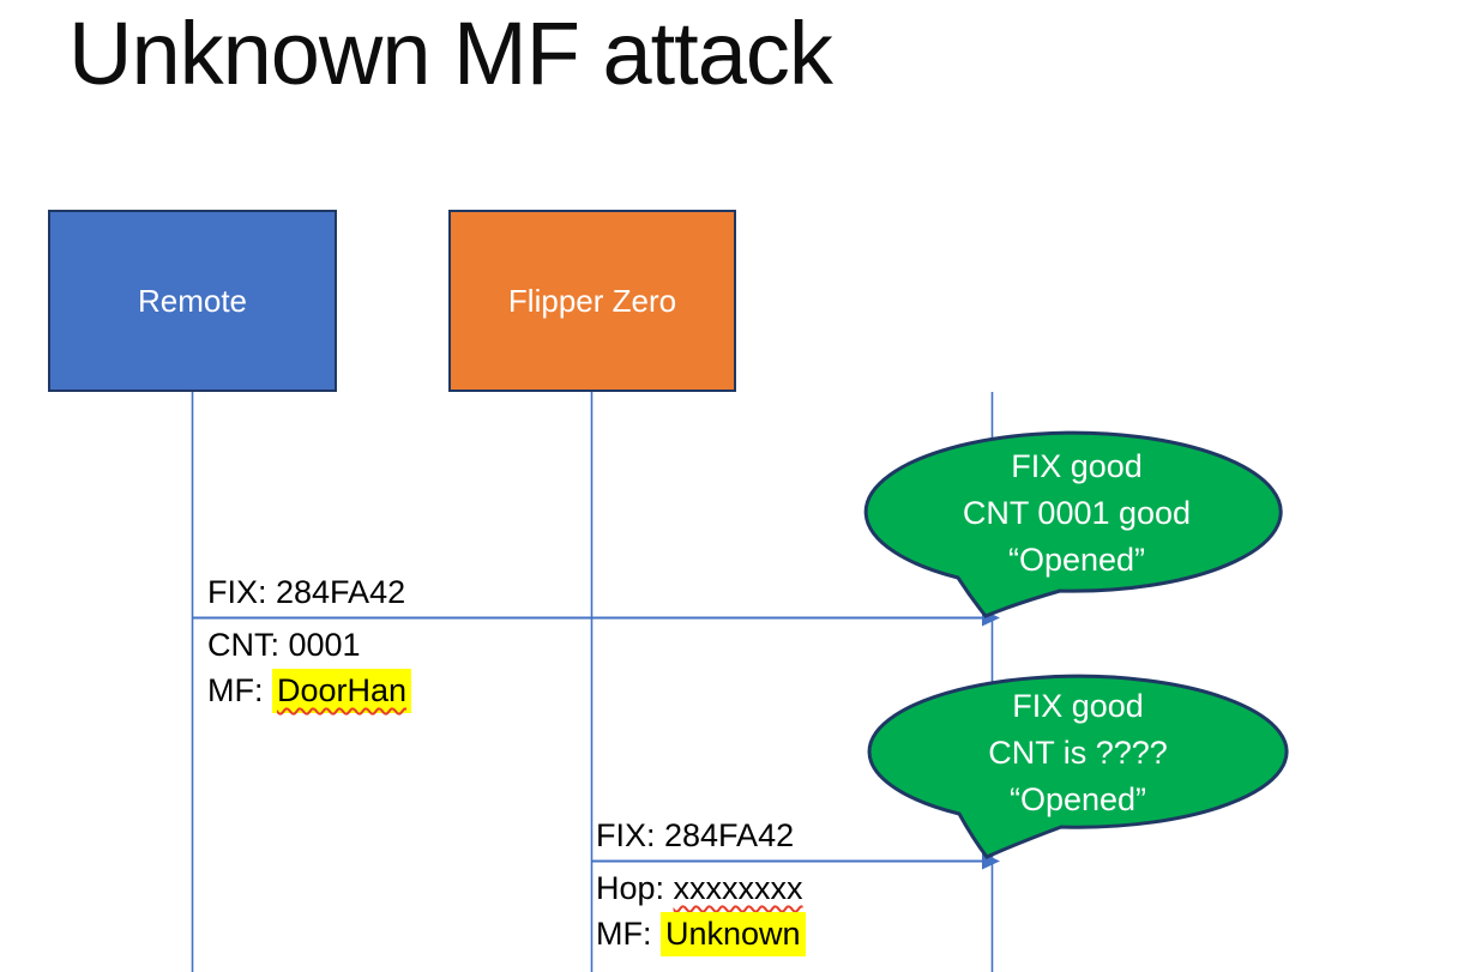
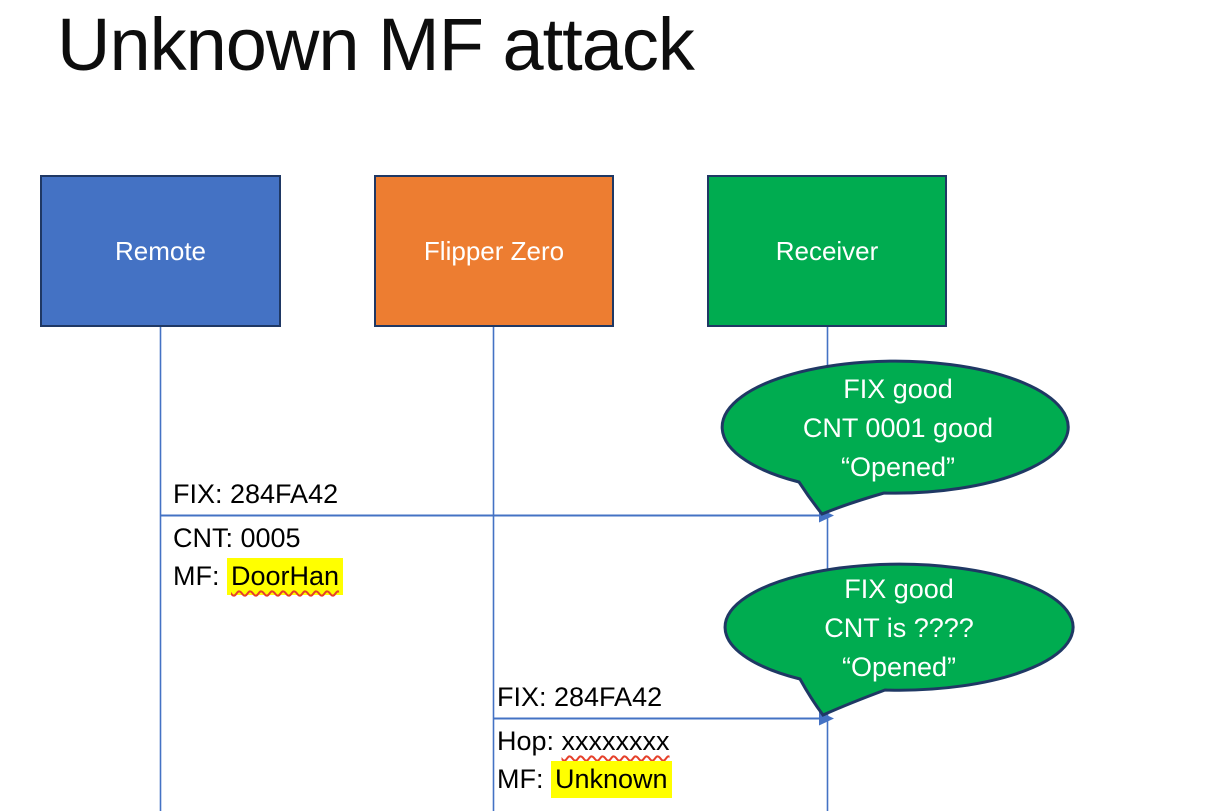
  Unknown MF attack
  Remote
  Flipper Zero
+ Receiver
  FIX good
  CNT 0001 good
  “Opened”
  FIX good
  CNT is ????
  “Opened”
  FIX: 284FA42
- CNT: 0001
+ CNT: 0005
  MF: DoorHan
  FIX: 284FA42
  Hop: xxxxxxxx
  MF: Unknown
